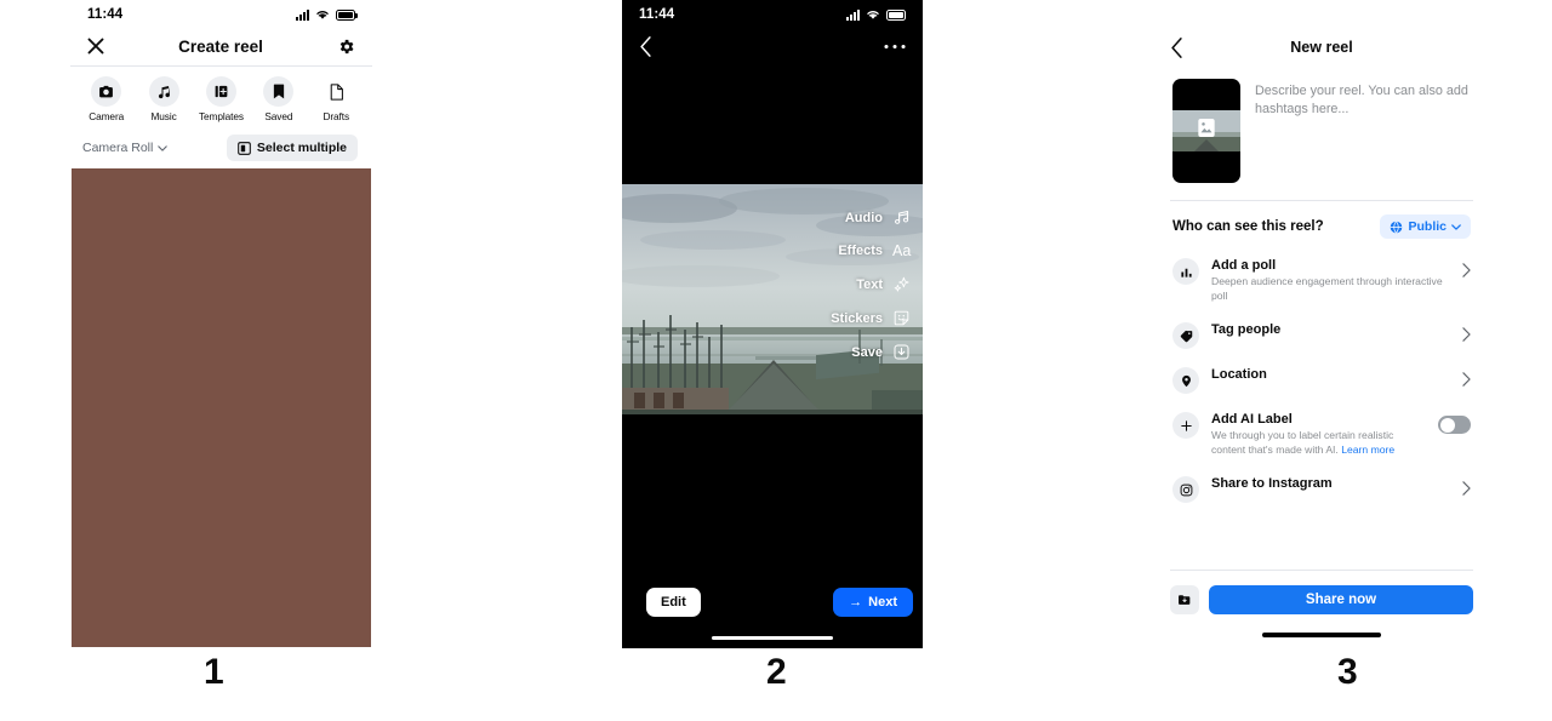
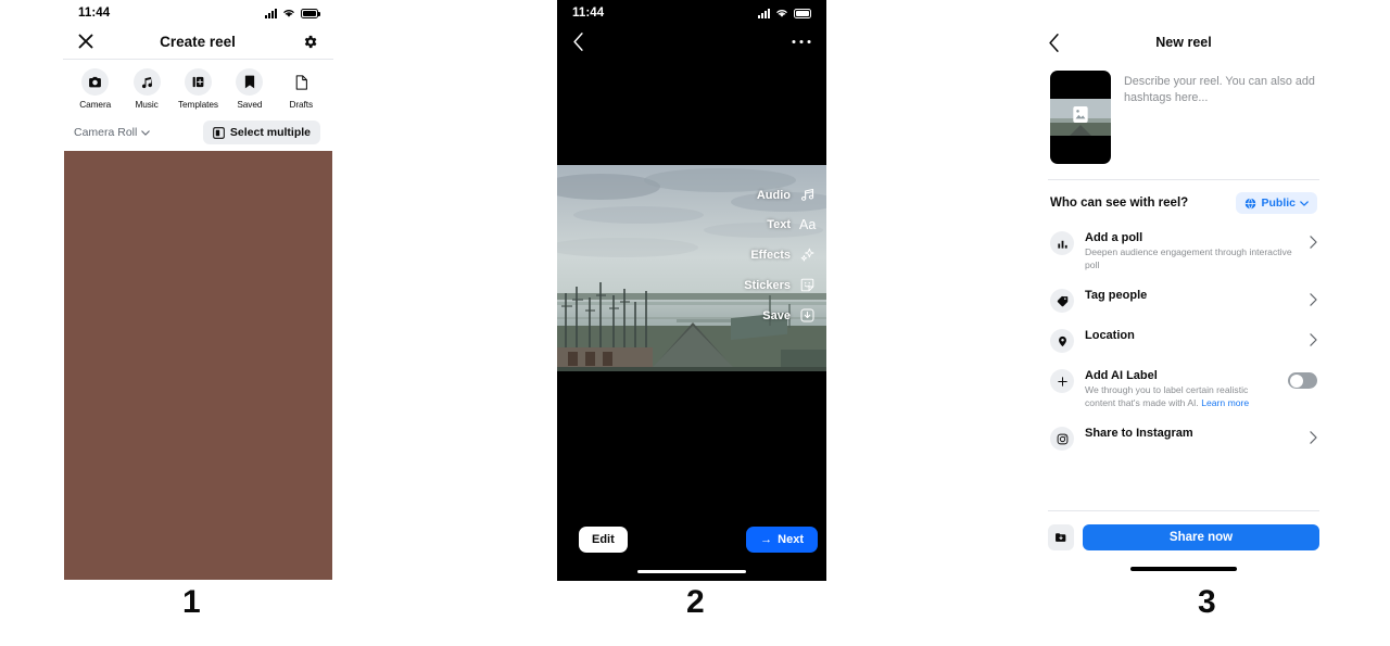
  11:44
  Create reel
  Camera
  Music
  Templates
  Saved
  Drafts
  Camera Roll
  Select multiple
  11:44
  Audio
- Effects
+ Text
  Aa
- Text
+ Effects
  Stickers
  Save
  Edit
  →
  Next
  New reel
  Describe your reel. You can also add hashtags here...
- Who can see this reel?
+ Who can see with reel?
  Public
  Add a poll
  Deepen audience engagement through interactive poll
  Tag people
  Location
  Add AI Label
  We through you to label certain realistic content that's made with AI. Learn more
  Share to Instagram
  Share now
  1
  2
  3
